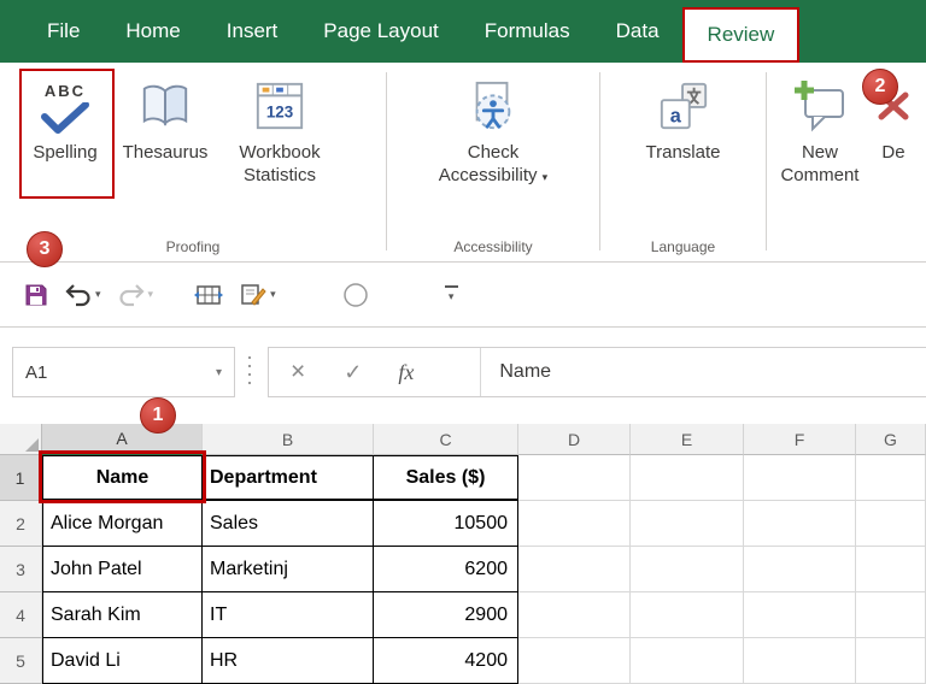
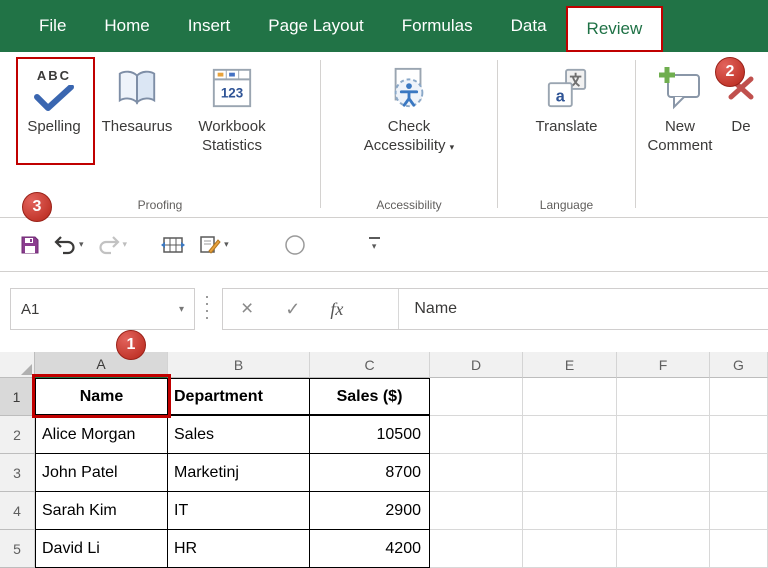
  File
  Home
  Insert
  Page Layout
  Formulas
  Data
  Review
  ABC
  Spelling
  Thesaurus
  123
  Workbook
  Statistics
  Proofing
  Check
  Accessibility ▾
  Accessibility
  a
  Translate
  Language
  New
  Comment
  De
  ▾
  ▾
  ▾
  ▾
  A1
  ▾
  ×
  ✓
  fx
  Name
  A
  B
  C
  D
  E
  F
  G
  1
  Name
  Department
  Sales ($)
  2
  Alice Morgan
  Sales
  10500
  3
  John Patel
  Marketinj
- 6200
+ 8700
  4
  Sarah Kim
  IT
  2900
  5
  David Li
  HR
  4200
  1
  2
  3
